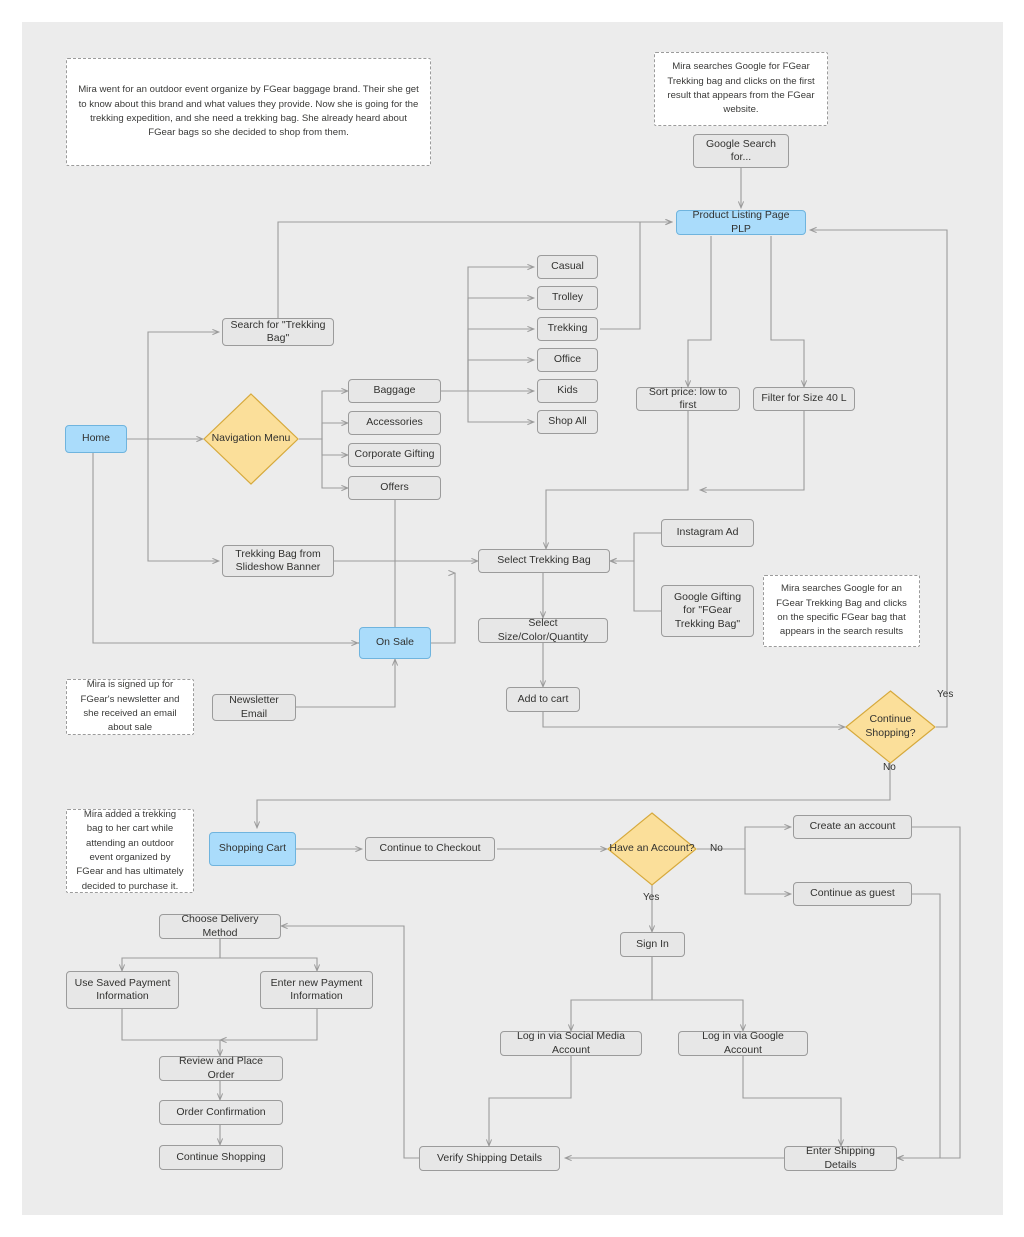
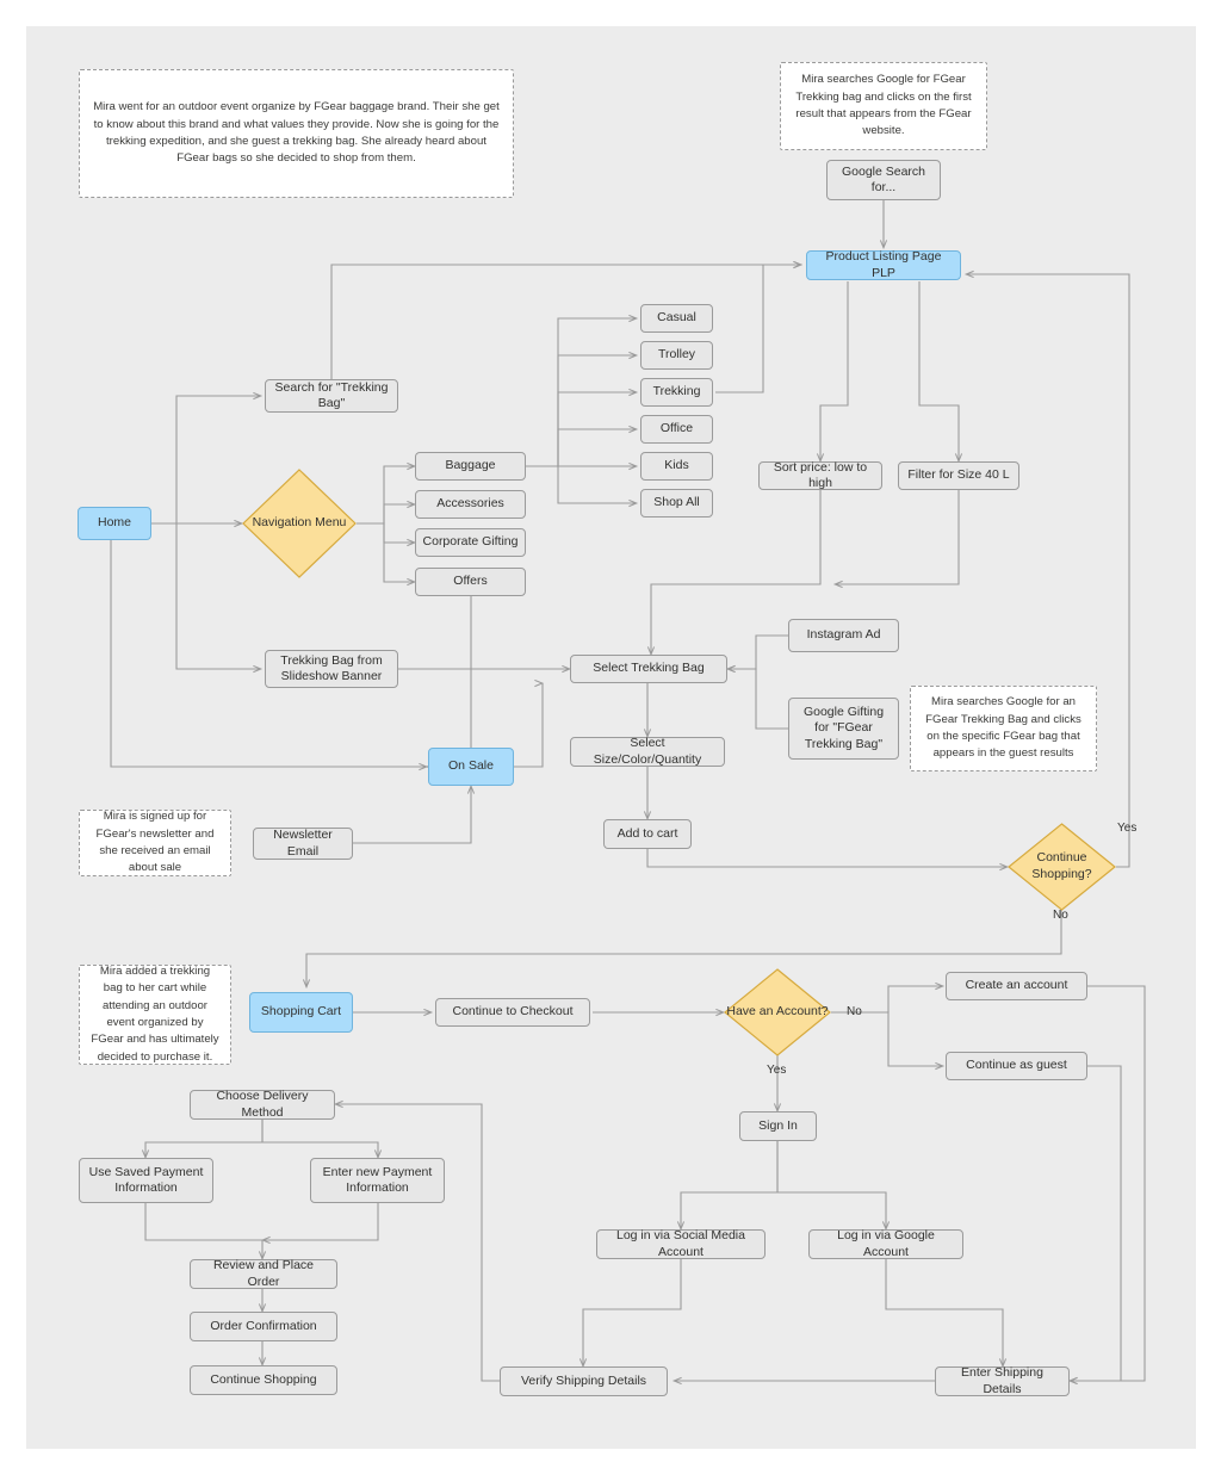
- Mira went for an outdoor event organize by FGear baggage brand. Their she get to know about this brand and what values they provide. Now she is going for the trekking expedition, and she need a trekking bag. She already heard about FGear bags so she decided to shop from them.
+ Mira went for an outdoor event organize by FGear baggage brand. Their she get to know about this brand and what values they provide. Now she is going for the trekking expedition, and she guest a trekking bag. She already heard about FGear bags so she decided to shop from them.
  Mira searches Google for FGear Trekking bag and clicks on the first result that appears from the FGear website.
- Mira searches Google for an FGear Trekking Bag and clicks on the specific FGear bag that appears in the search results
+ Mira searches Google for an FGear Trekking Bag and clicks on the specific FGear bag that appears in the guest results
  Mira is signed up for FGear's newsletter and she received an email about sale
  Mira added a trekking bag to her cart while attending an outdoor event organized by FGear and has ultimately decided to purchase it.
  Google Search for...
  Product Listing Page PLP
  Home
  Search for "Trekking Bag"
  Navigation Menu
  Baggage
  Accessories
  Corporate Gifting
  Offers
  Casual
  Trolley
  Trekking
  Office
  Kids
  Shop All
- Sort price: low to first
+ Sort price: low to high
  Filter for Size 40 L
  Trekking Bag from Slideshow Banner
  Select Trekking Bag
  Instagram Ad
  Google Gifting for "FGear Trekking Bag"
  On Sale
  Select Size/Color/Quantity
  Newsletter Email
  Add to cart
  Continue Shopping?
  Yes
  No
  Shopping Cart
  Continue to Checkout
  Have an Account?
  No
  Yes
  Create an account
  Continue as guest
  Sign In
  Log in via Social Media Account
  Log in via Google Account
  Verify Shipping Details
  Enter Shipping Details
  Choose Delivery Method
  Use Saved Payment Information
  Enter new Payment Information
  Review and Place Order
  Order Confirmation
  Continue Shopping
